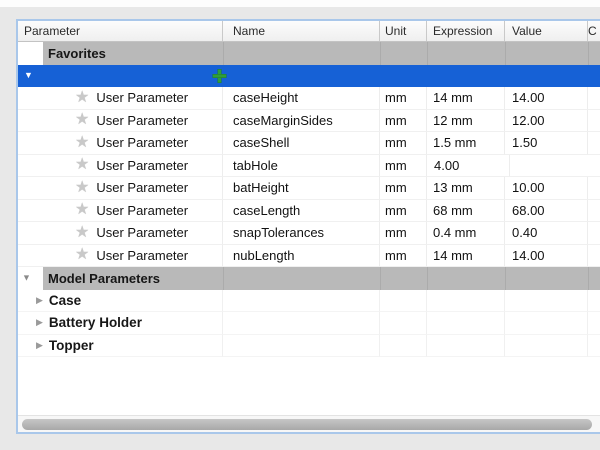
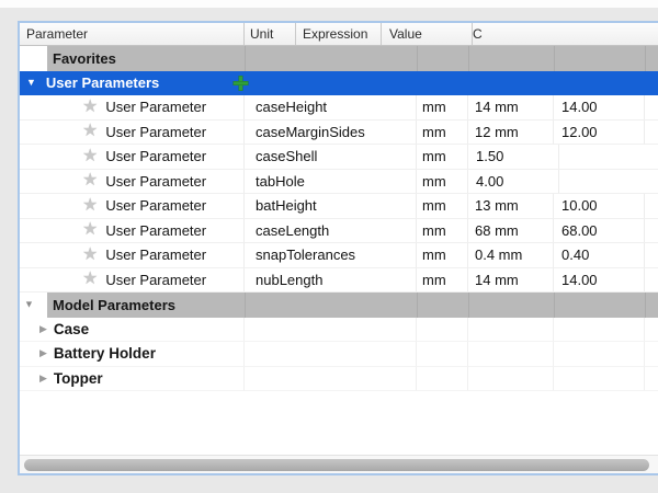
  Parameter
- Name
  Unit
  Expression
  Value
  C
  Favorites
  ▼
+ User Parameters
  ★
  User Parameter
  caseHeight
  mm
  14 mm
  14.00
  ★
  User Parameter
  caseMarginSides
  mm
  12 mm
  12.00
  ★
  User Parameter
  caseShell
  mm
- 1.5 mm
  1.50
  ★
  User Parameter
  tabHole
  mm
  4.00
  ★
  User Parameter
  batHeight
  mm
  13 mm
  10.00
  ★
  User Parameter
  caseLength
  mm
  68 mm
  68.00
  ★
  User Parameter
  snapTolerances
  mm
  0.4 mm
  0.40
  ★
  User Parameter
  nubLength
  mm
  14 mm
  14.00
  ▼
  Model Parameters
  ▶
  Case
  ▶
  Battery Holder
  ▶
  Topper
